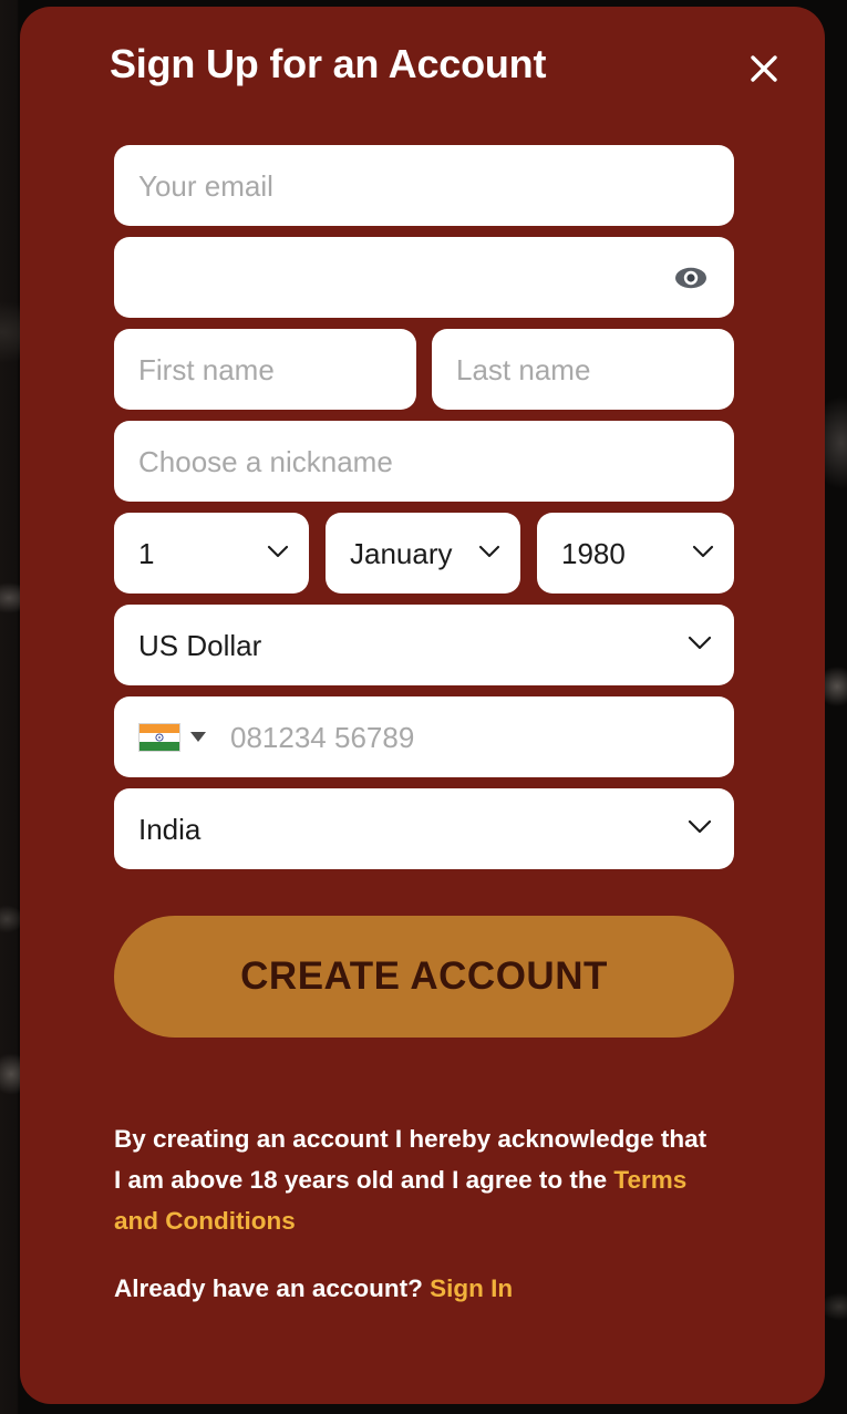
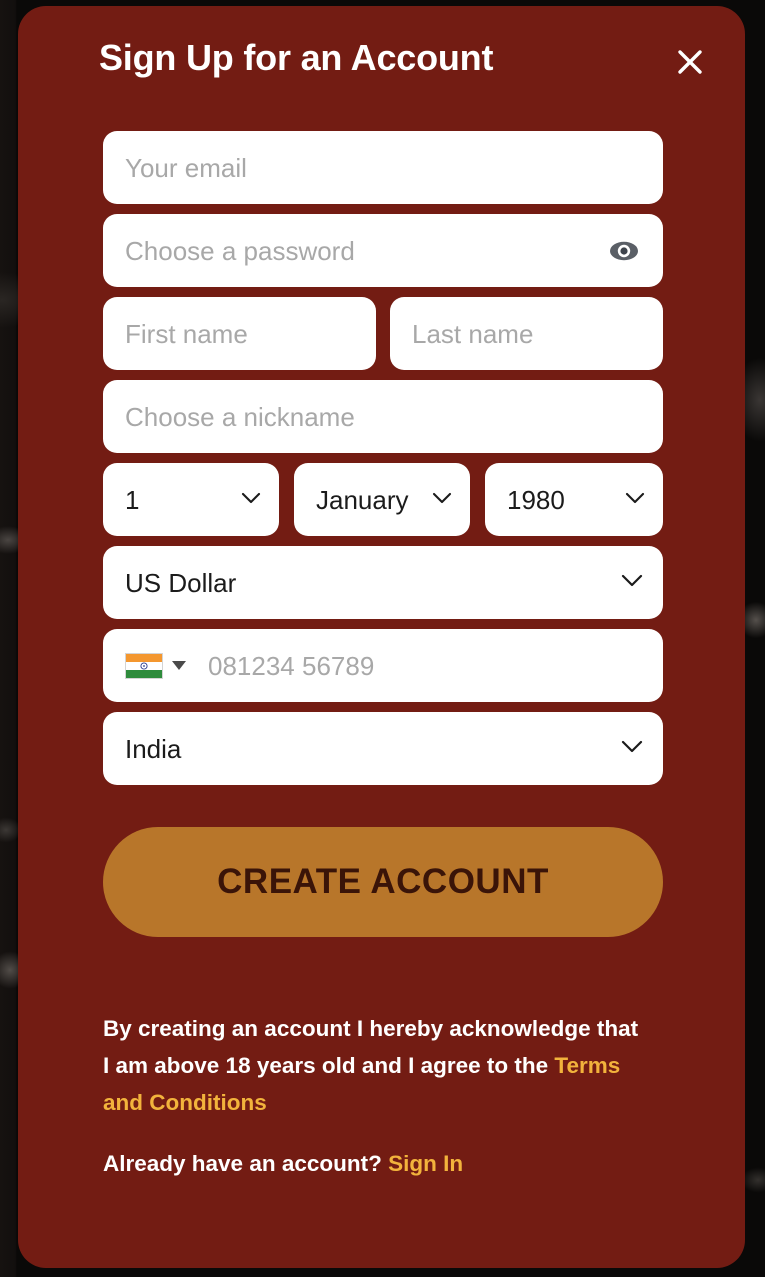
  Sign Up for an Account
  Your email
+ Choose a password
  First name
  Last name
  Choose a nickname
  1
  January
  1980
  US Dollar
  081234 56789
  India
  CREATE ACCOUNT
  By creating an account I hereby acknowledge that I am above 18 years old and I agree to the Terms and Conditions
  Already have an account? Sign In
